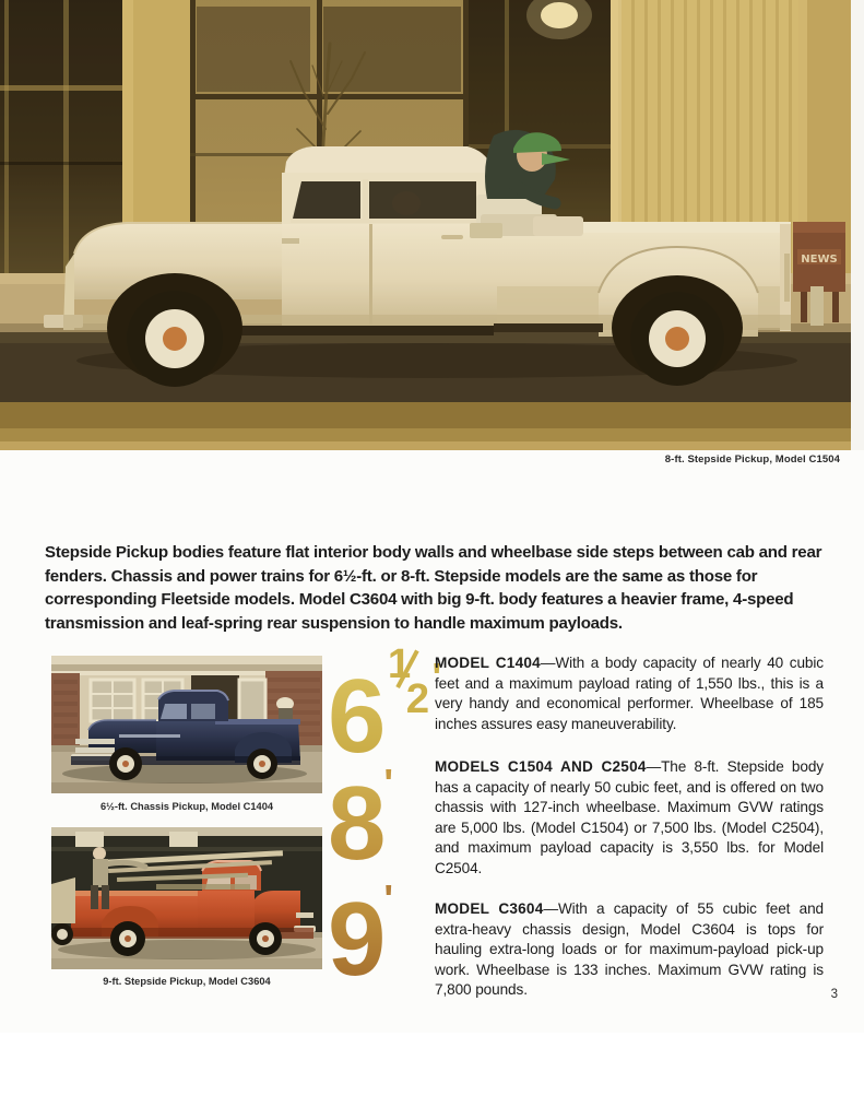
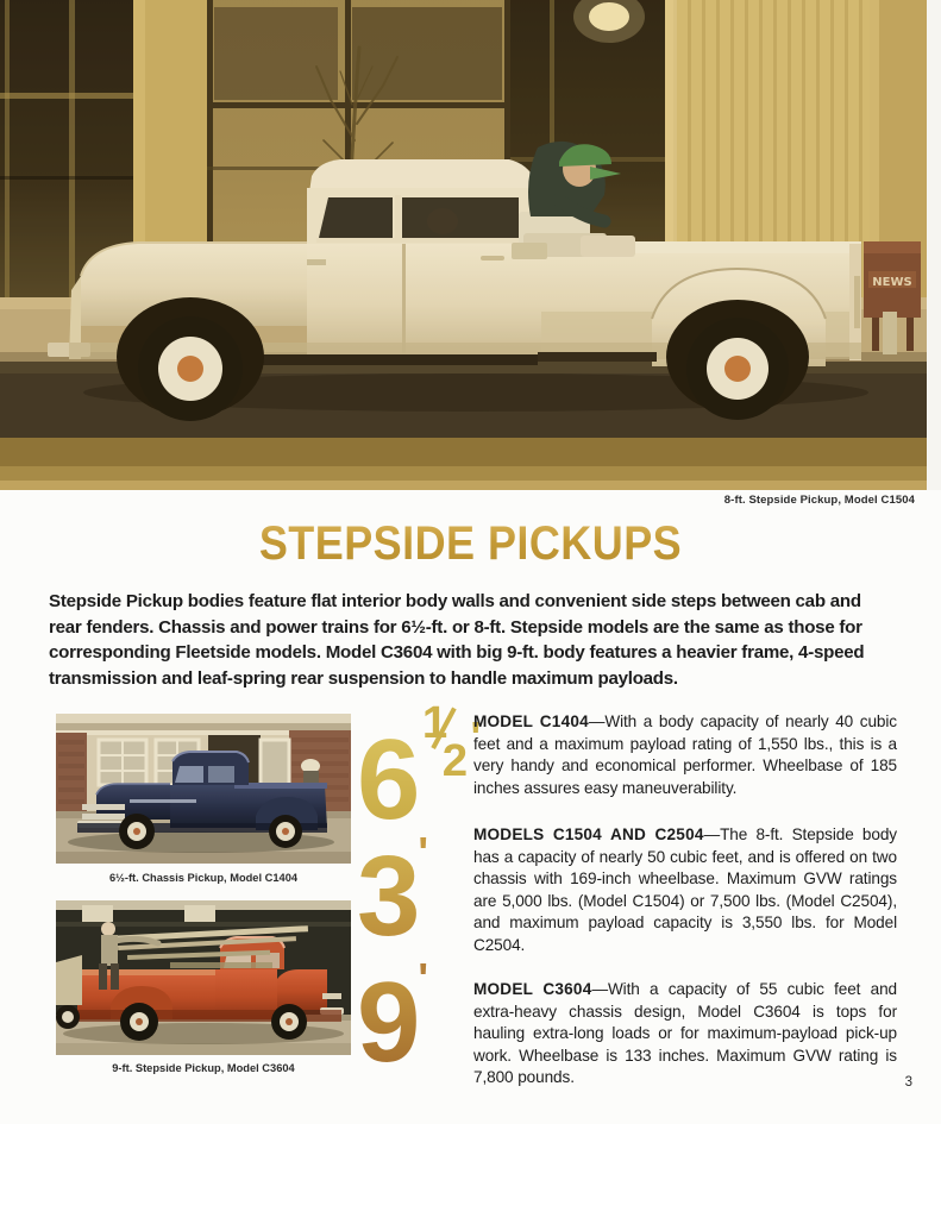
  NEWS
  8-ft. Stepside Pickup, Model C1504
+ STEPSIDE PICKUPS
- Stepside Pickup bodies feature flat interior body walls and wheelbase side steps between cab and rear fenders. Chassis and power trains for 6½-ft. or 8-ft. Stepside models are the same as those for corresponding Fleetside models. Model C3604 with big 9-ft. body features a heavier frame, 4-speed transmission and leaf-spring rear suspension to handle maximum payloads.
+ Stepside Pickup bodies feature flat interior body walls and convenient side steps between cab and rear fenders. Chassis and power trains for 6½-ft. or 8-ft. Stepside models are the same as those for corresponding Fleetside models. Model C3604 with big 9-ft. body features a heavier frame, 4-speed transmission and leaf-spring rear suspension to handle maximum payloads.
  6½-ft. Chassis Pickup, Model C1404
  9-ft. Stepside Pickup, Model C3604
  6
  1
  2
  '
- 8'
+ 3'
  9'
  MODEL C1404—With a body capacity of nearly 40 cubic feet and a maximum payload rating of 1,550 lbs., this is a very handy and economical performer. Wheelbase of 185 inches assures easy maneuverability.
- MODELS C1504 AND C2504—The 8-ft. Stepside body has a capacity of nearly 50 cubic feet, and is offered on two chassis with 127-inch wheelbase. Maximum GVW ratings are 5,000 lbs. (Model C1504) or 7,500 lbs. (Model C2504), and maximum payload capacity is 3,550 lbs. for Model C2504.
+ MODELS C1504 AND C2504—The 8-ft. Stepside body has a capacity of nearly 50 cubic feet, and is offered on two chassis with 169-inch wheelbase. Maximum GVW ratings are 5,000 lbs. (Model C1504) or 7,500 lbs. (Model C2504), and maximum payload capacity is 3,550 lbs. for Model C2504.
  MODEL C3604—With a capacity of 55 cubic feet and extra-heavy chassis design, Model C3604 is tops for hauling extra-long loads or for maximum-payload pick-up work. Wheelbase is 133 inches. Maximum GVW rating is 7,800 pounds.
  3
